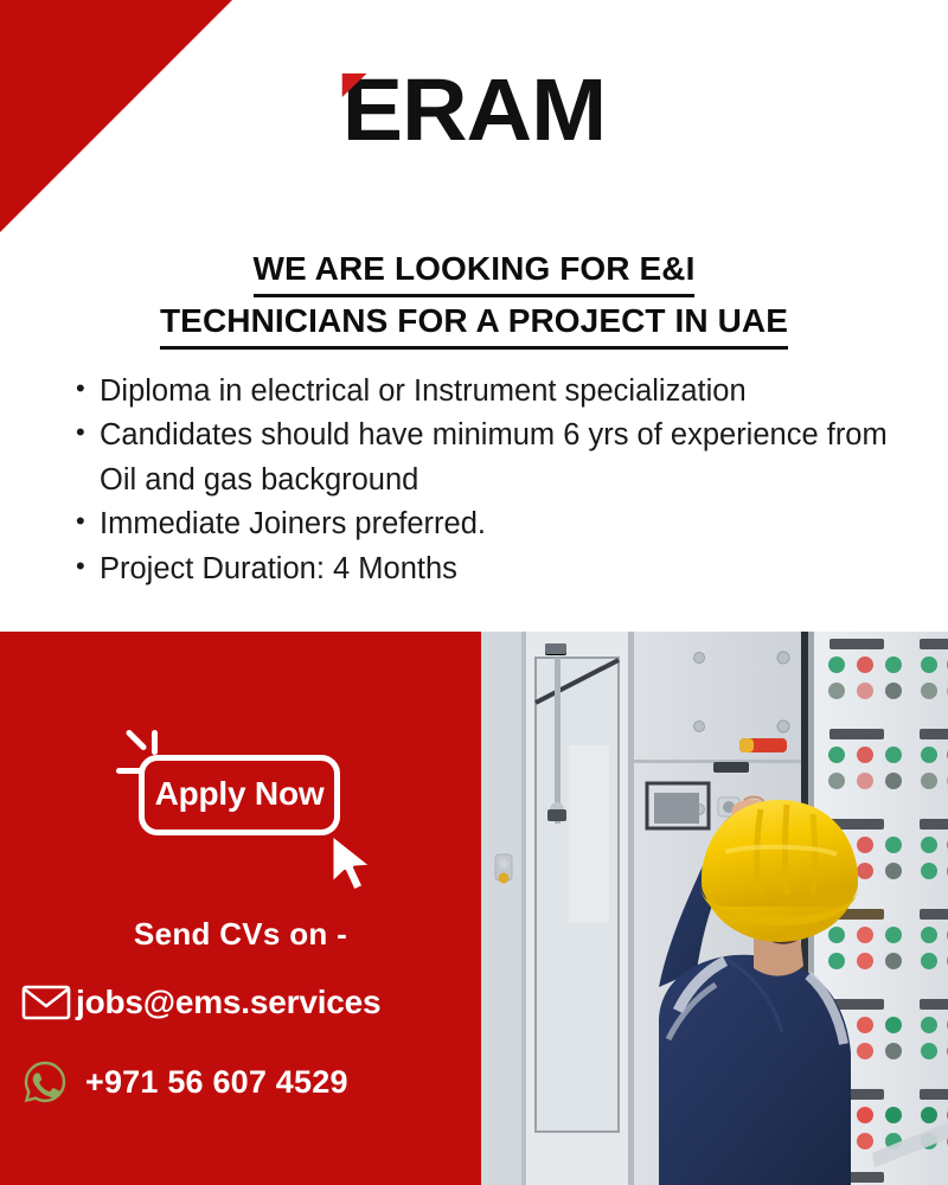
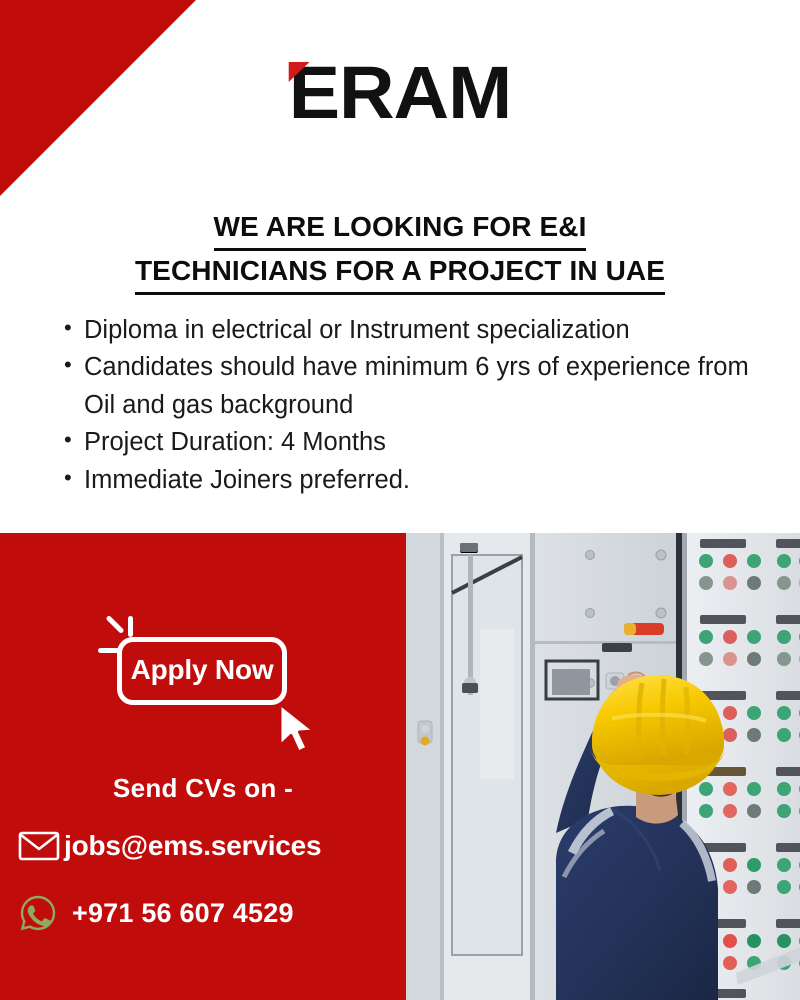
  ERAM
  WE ARE LOOKING FOR E&I
  TECHNICIANS FOR A PROJECT IN UAE
  •
  Diploma in electrical or Instrument specialization
  •
  Candidates should have minimum 6 yrs of experience from Oil and gas background
  •
- Immediate Joiners preferred.
+ Project Duration: 4 Months
  •
- Project Duration: 4 Months
+ Immediate Joiners preferred.
  Apply Now
  Send CVs on -
  jobs@ems.services
  +971 56 607 4529
